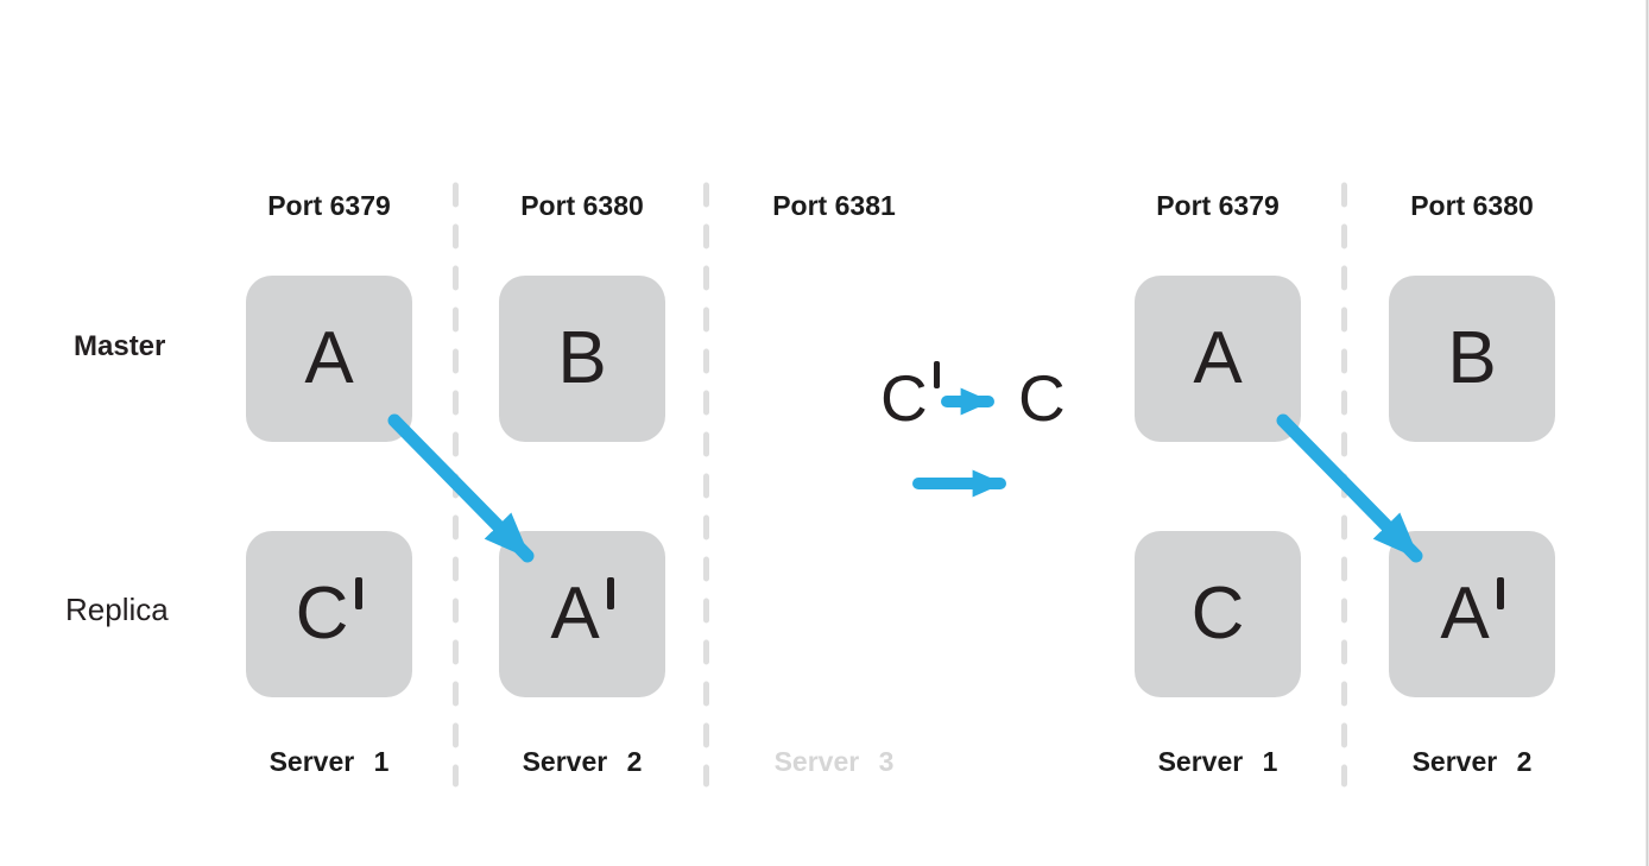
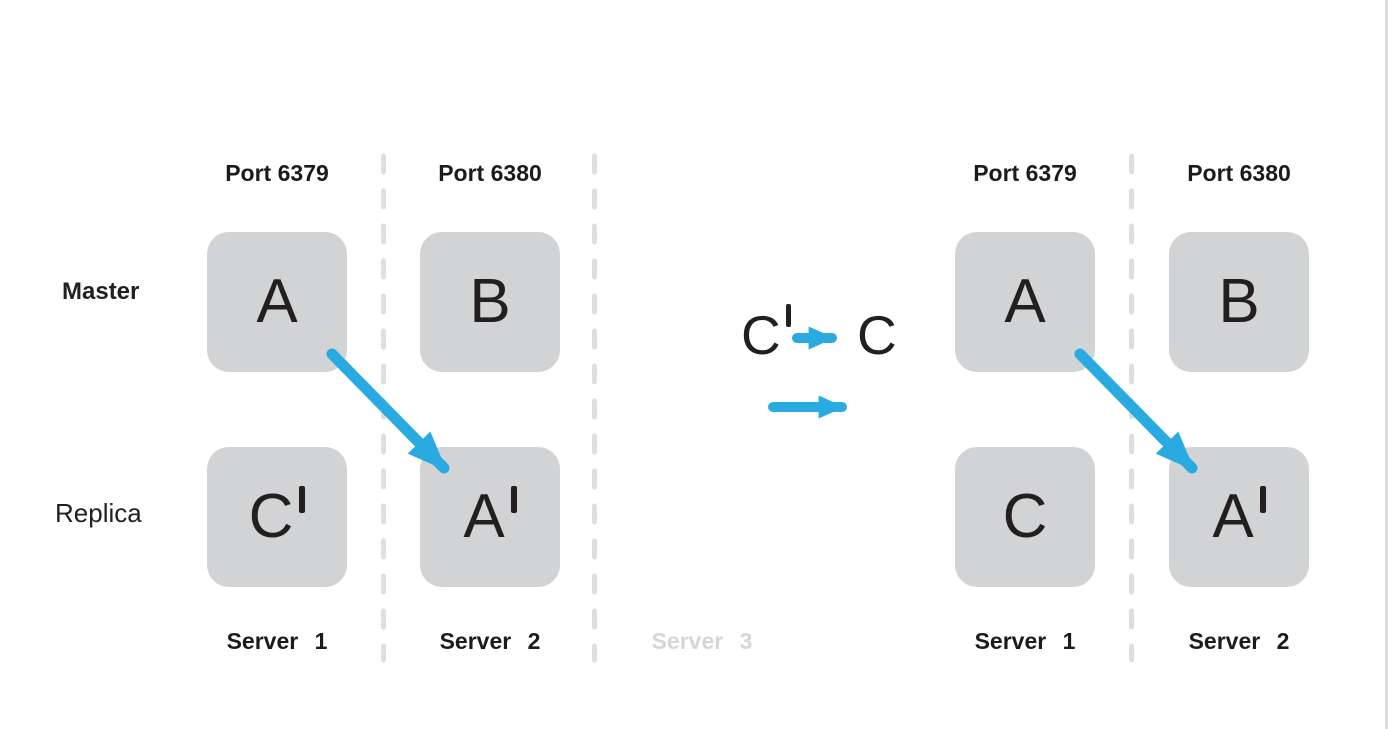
  Master
  Replica
  Port 6379
  A
  C
  Server 1
  Port 6380
  B
  A
  Server 2
- Port 6381
  Server 3
  C
  C
  Port 6379
  A
  C
  Server 1
  Port 6380
  B
  A
  Server 2
